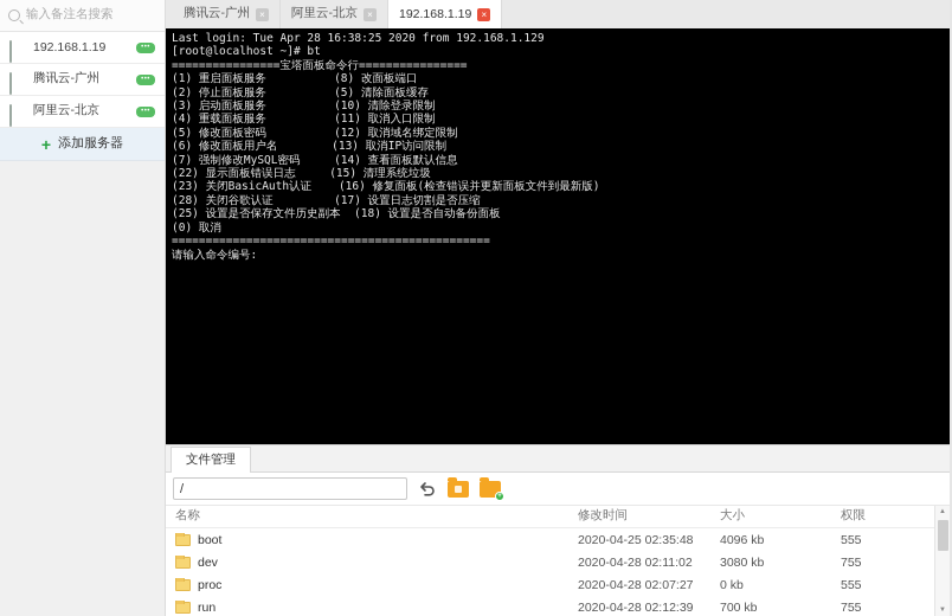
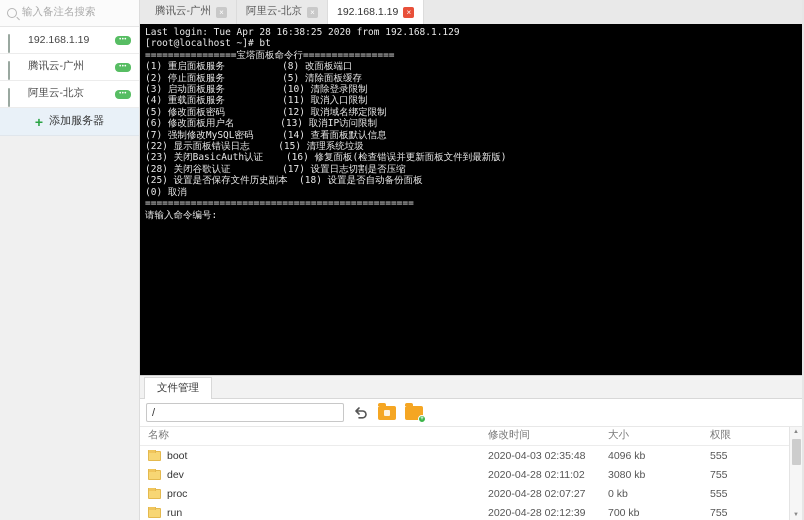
  输入备注名搜索
  192.168.1.19
  腾讯云-广州
  阿里云-北京
  +
  添加服务器
  腾讯云-广州
  ×
  阿里云-北京
  ×
  192.168.1.19
  ×
  Last login: Tue Apr 28 16:38:25 2020 from 192.168.1.129
  [root@localhost ~]# bt
  ================宝塔面板命令行================
  (1) 重启面板服务 (8) 改面板端口
  (2) 停止面板服务 (5) 清除面板缓存
  (3) 启动面板服务 (10) 清除登录限制
  (4) 重载面板服务 (11) 取消入口限制
  (5) 修改面板密码 (12) 取消域名绑定限制
  (6) 修改面板用户名 (13) 取消IP访问限制
  (7) 强制修改MySQL密码 (14) 查看面板默认信息
  (22) 显示面板错误日志 (15) 清理系统垃圾
  (23) 关闭BasicAuth认证 (16) 修复面板(检查错误并更新面板文件到最新版)
  (28) 关闭谷歌认证 (17) 设置日志切割是否压缩
  (25) 设置是否保存文件历史副本 (18) 设置是否自动备份面板
  (0) 取消
  ===============================================
  请输入命令编号:
  文件管理
  /
  名称
  修改时间
  大小
  权限
  boot
- 2020-04-25 02:35:48
+ 2020-04-03 02:35:48
  4096 kb
  555
  dev
  2020-04-28 02:11:02
  3080 kb
  755
  proc
  2020-04-28 02:07:27
  0 kb
  555
  run
  2020-04-28 02:12:39
  700 kb
  755
